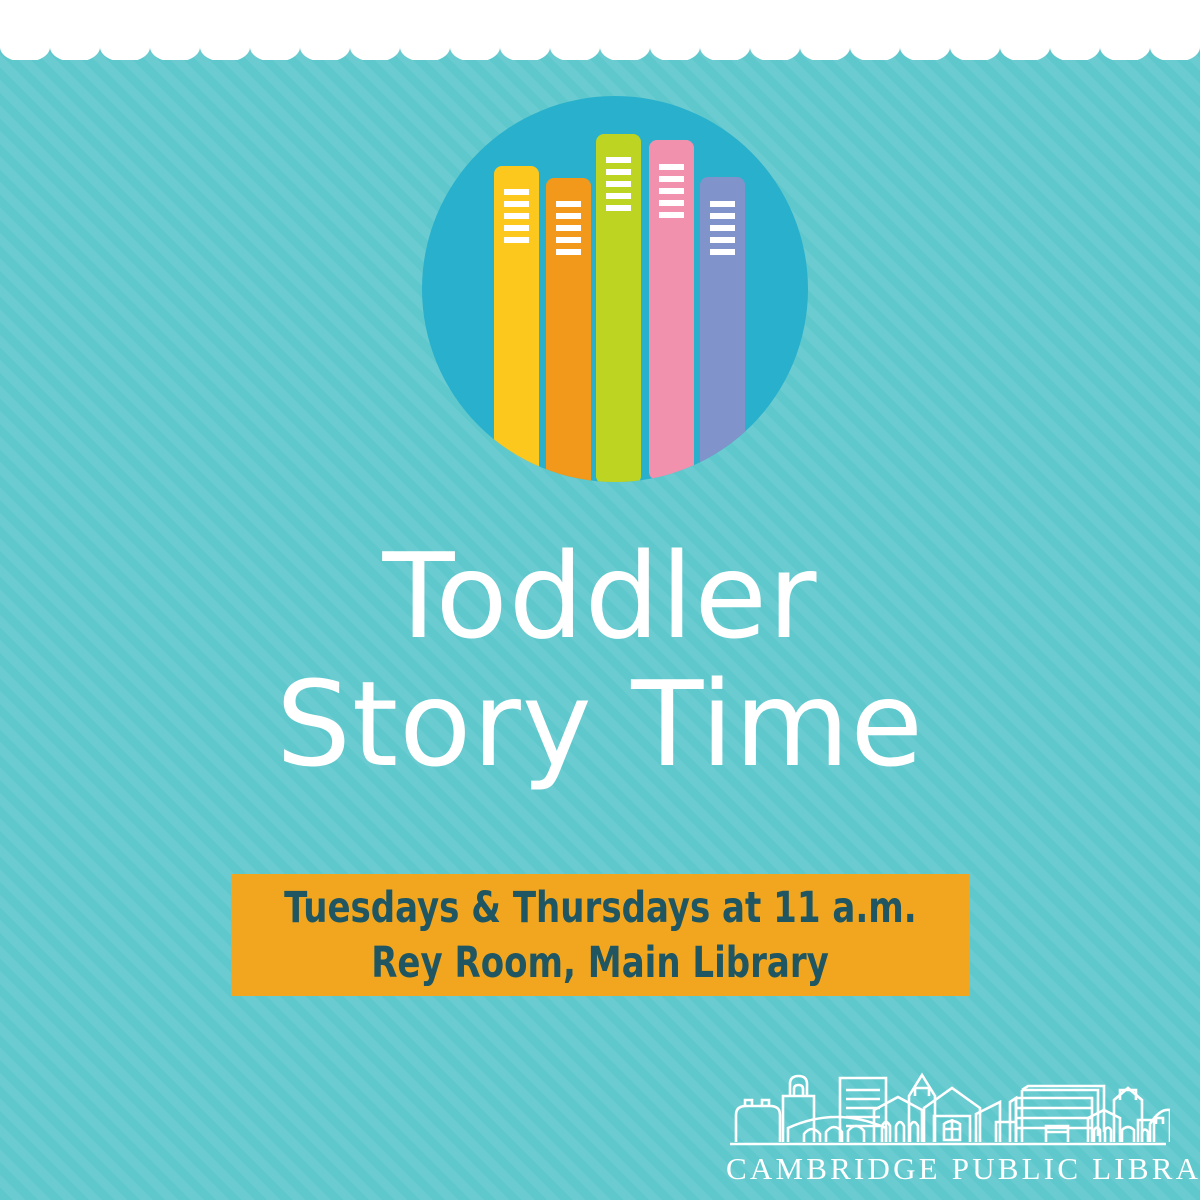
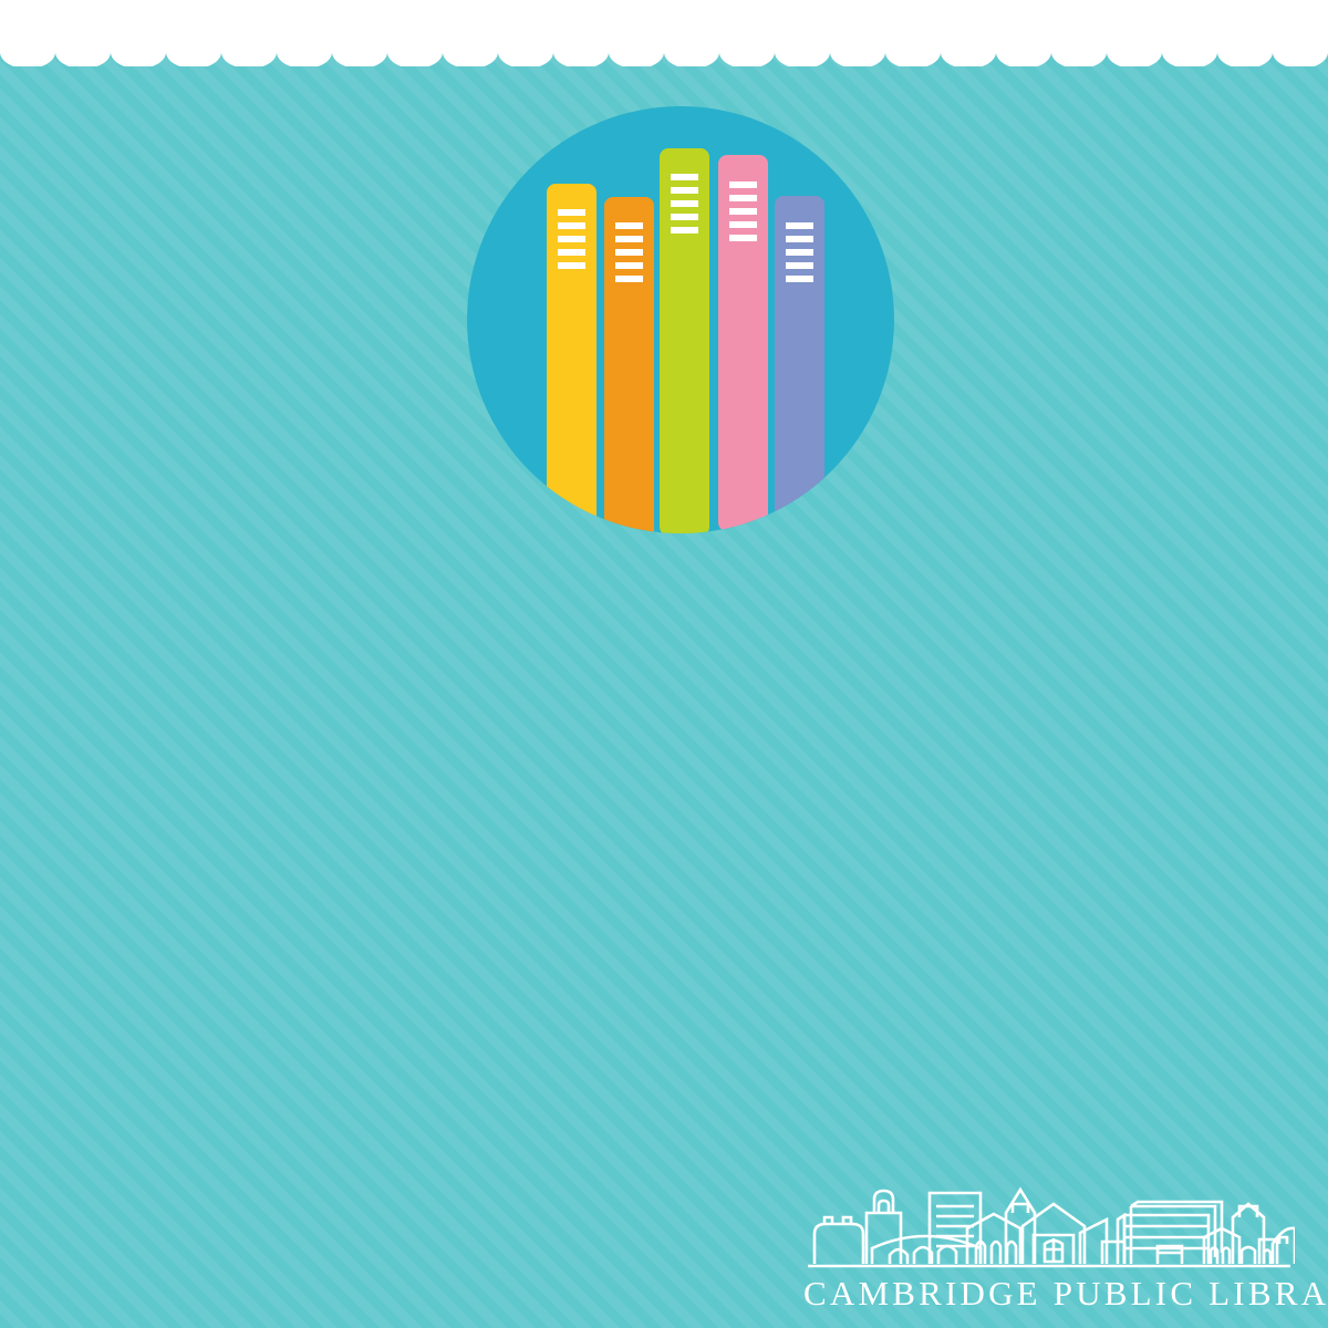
- Toddler
- Story Time
- Tuesdays & Thursdays at 11 a.m.
- Rey Room, Main Library
  CAMBRIDGE PUBLIC LIBRA
